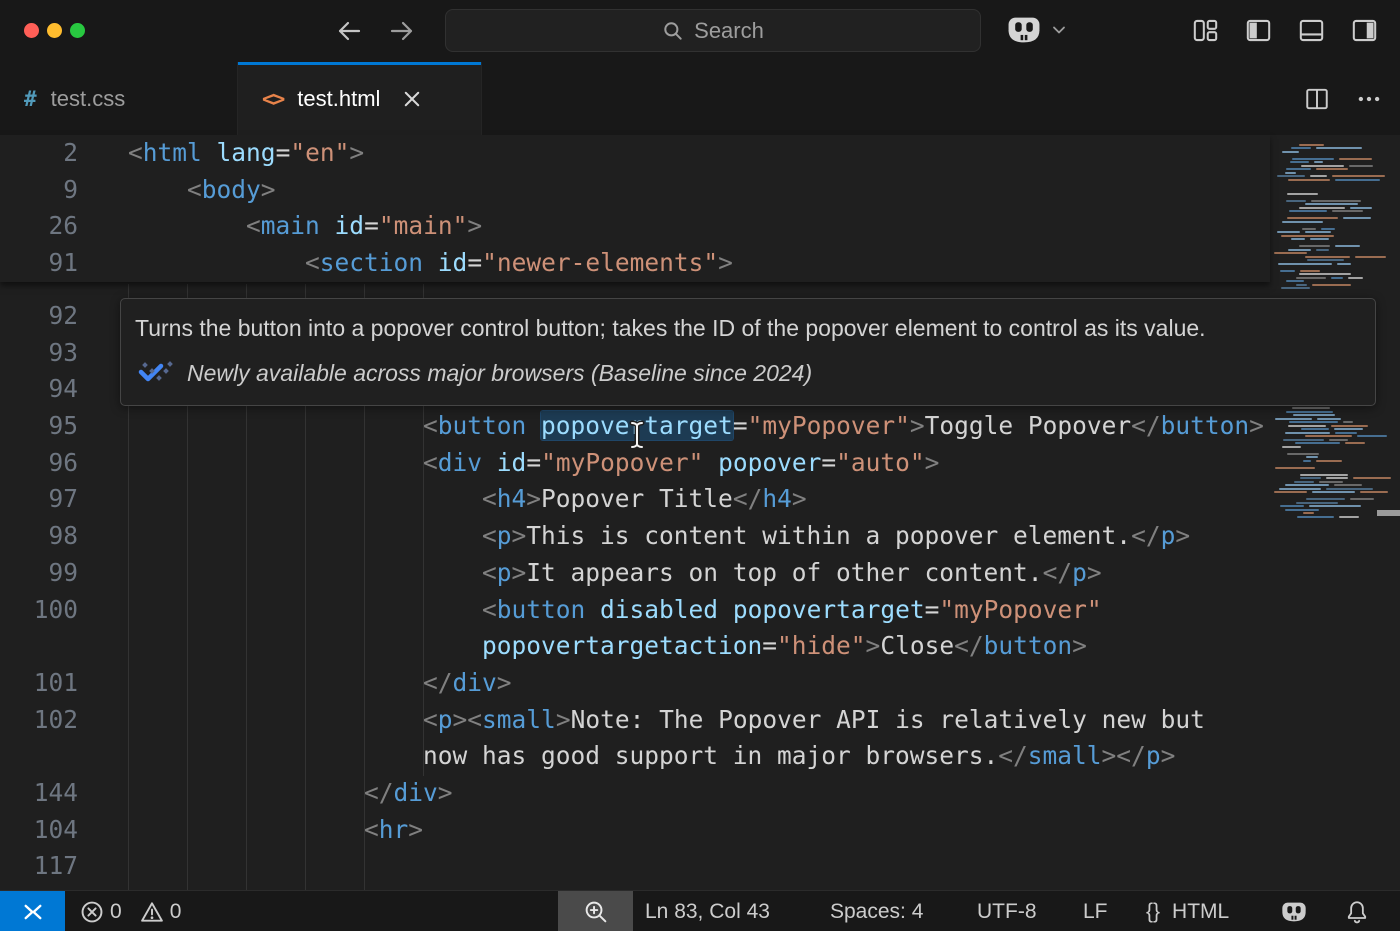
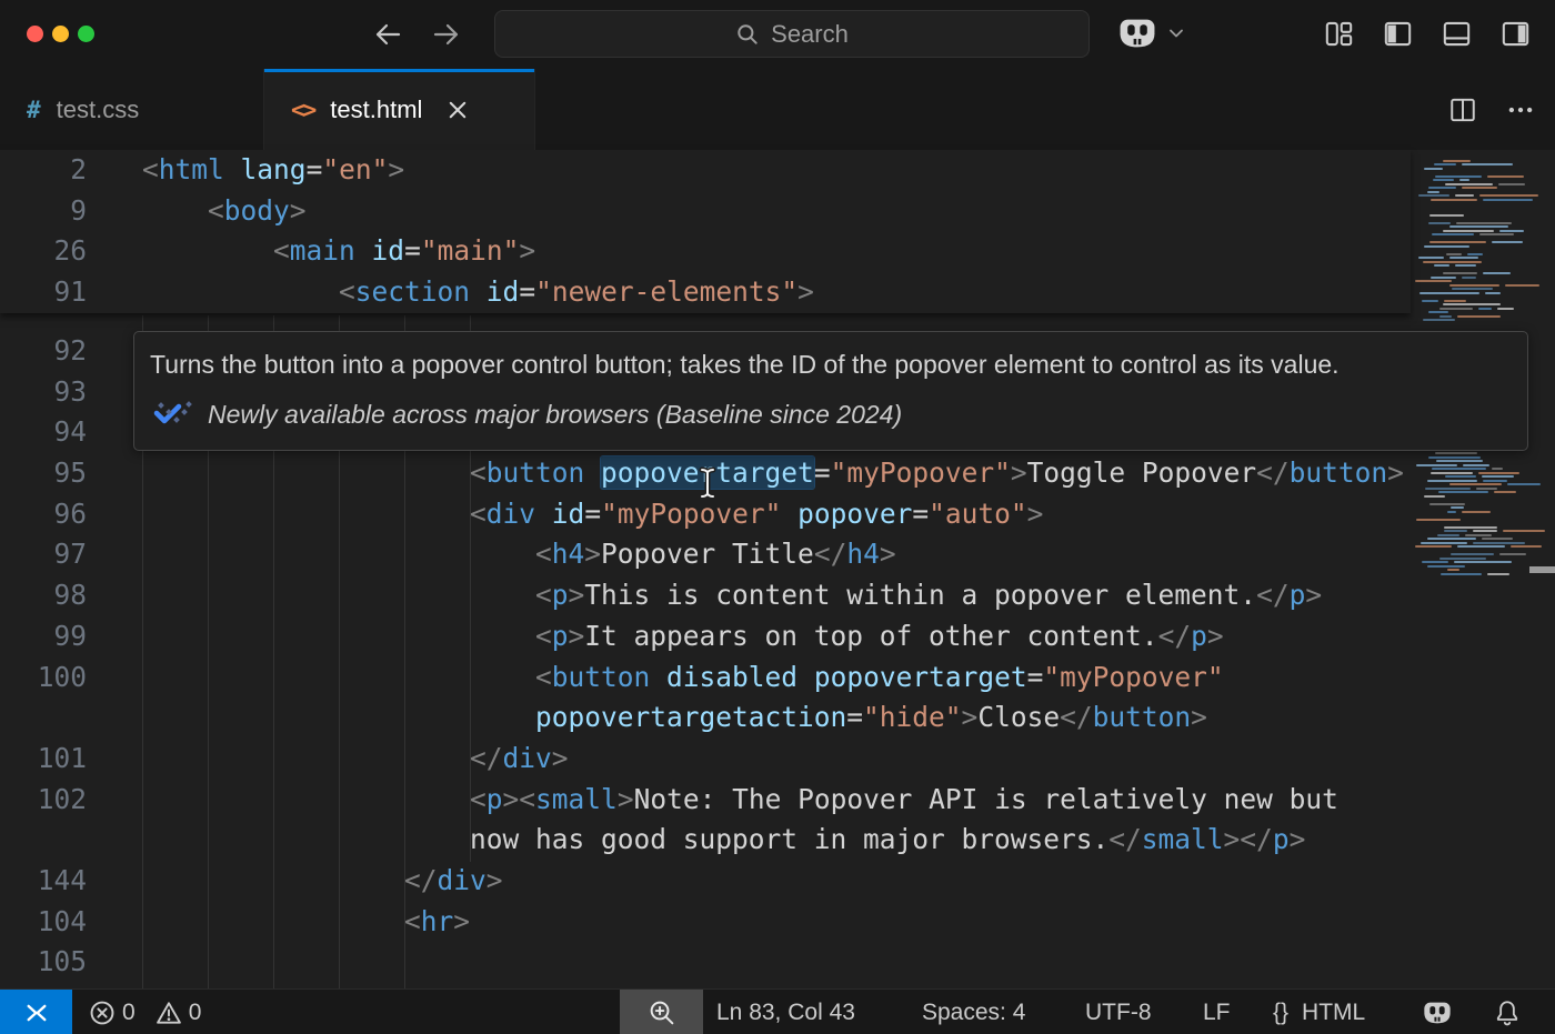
  Search
  #
  test.css
  <>
  test.html
  92
  93
  94
  95
  <button popovetarget="myPopover">Toggle Popover</button>
  96
  <div id="myPopover" popover="auto">
  97
  <h4>Popover Title</h4>
  98
  <p>This is content within a popover element.</p>
  99
  <p>It appears on top of other content.</p>
  100
  <button disabled popovertarget="myPopover"
  popovertargetaction="hide">Close</button>
  101
  </div>
  102
  <p><small>Note: The Popover API is relatively new but
  now has good support in major browsers.</small></p>
  144
  </div>
  104
  <hr>
- 117
+ 105
  2
  <html lang="en">
  9
  <body>
  26
  <main id="main">
  91
  <section id="newer-elements">
  Turns the button into a popover control button; takes the ID of the popover element to control as its value.
  Newly available across major browsers (Baseline since 2024)
  0
  0
  Ln 83, Col 43
  Spaces: 4
  UTF-8
  LF
  {}
  HTML
